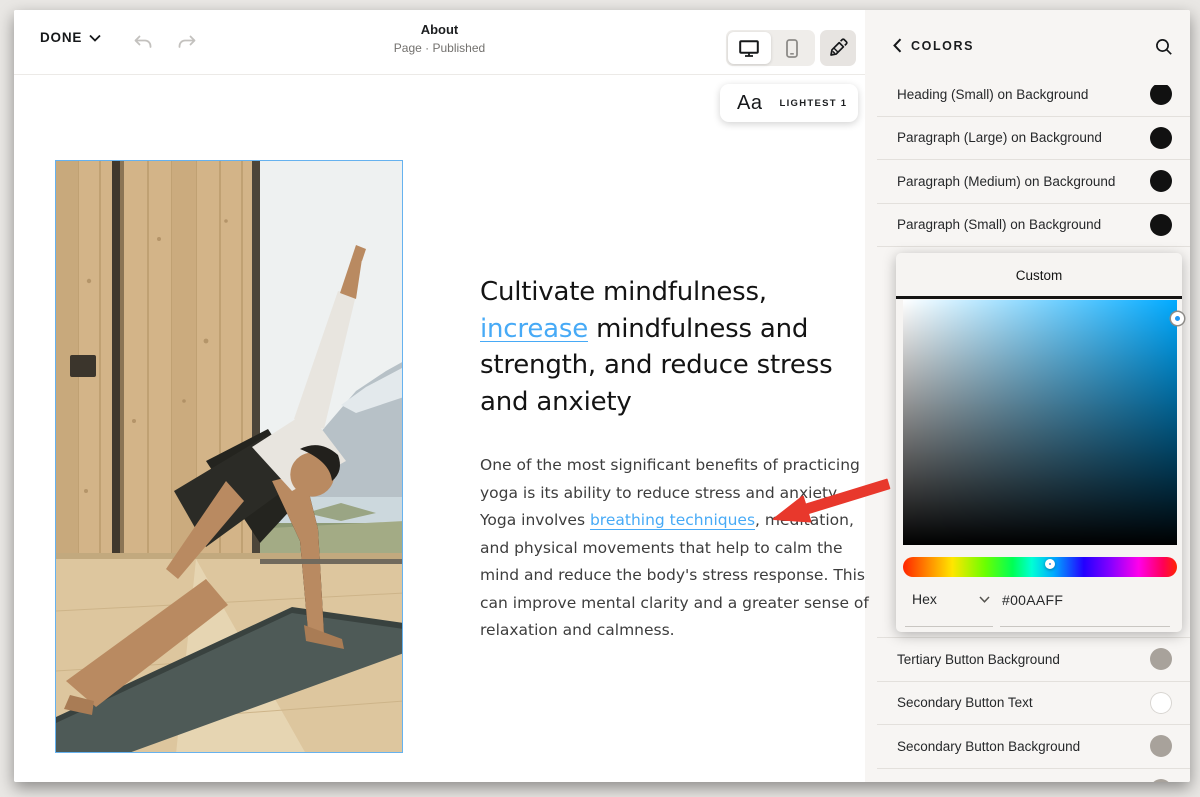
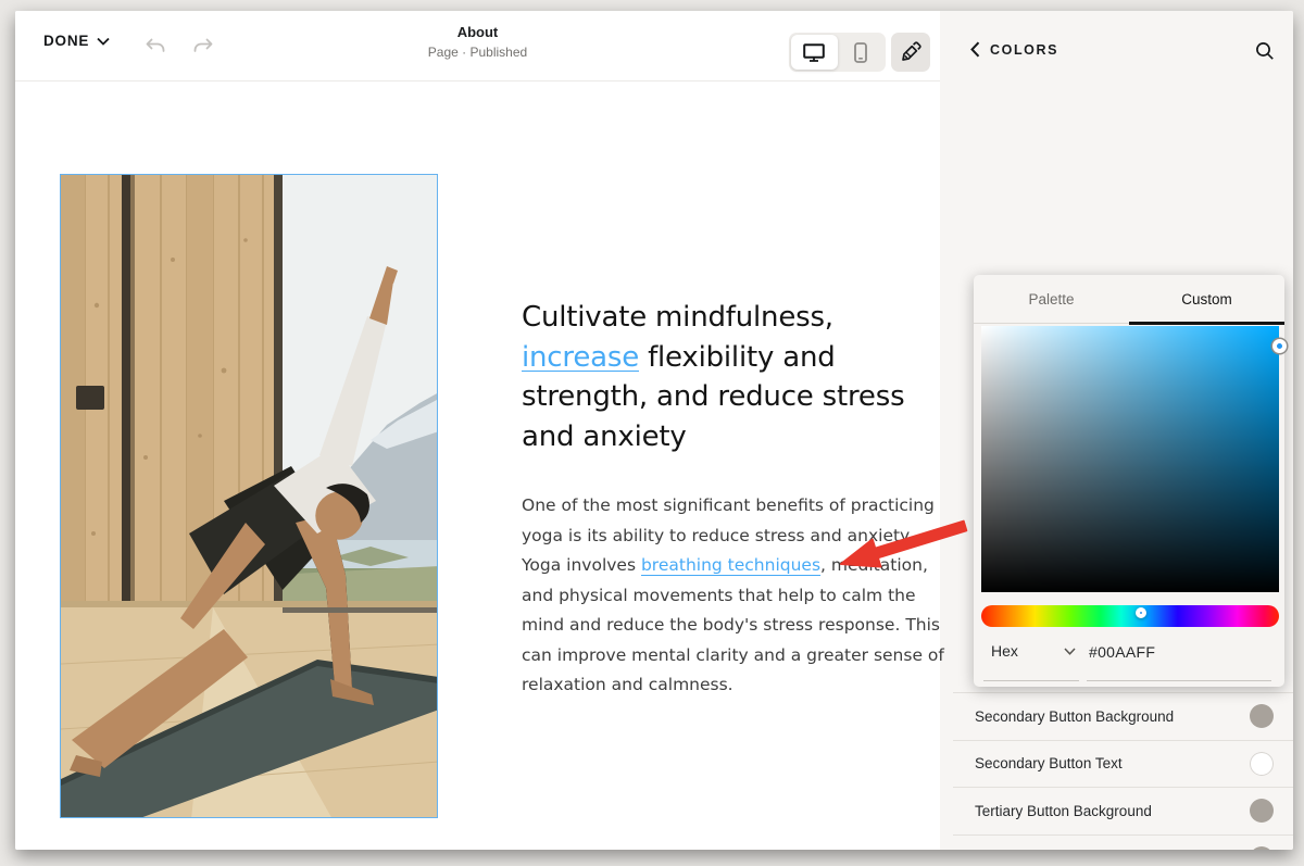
  DONE
  About
  Page · Published
- Aa
- LIGHTEST 1
  Cultivate mindfulness,
- increase mindfulness and strength, and reduce stress and anxiety
+ increase flexibility and strength, and reduce stress and anxiety
  One of the most significant benefits of practicing yoga is its ability to reduce stress and anxiety. Yoga involves breathing techniques, mation, and physical movements that help to calm the mind and reduce the body's stress response. This can improve mental clarity and a greater sense of relaxation and calmness.
  COLORS
- Heading (Small) on Background
- Paragraph (Large) on Background
- Paragraph (Medium) on Background
- Paragraph (Small) on Background
- Tertiary Button Background
+ Secondary Button Background
  Secondary Button Text
- Secondary Button Background
+ Tertiary Button Background
+ Palette
  Custom
  Hex
  #00AAFF
